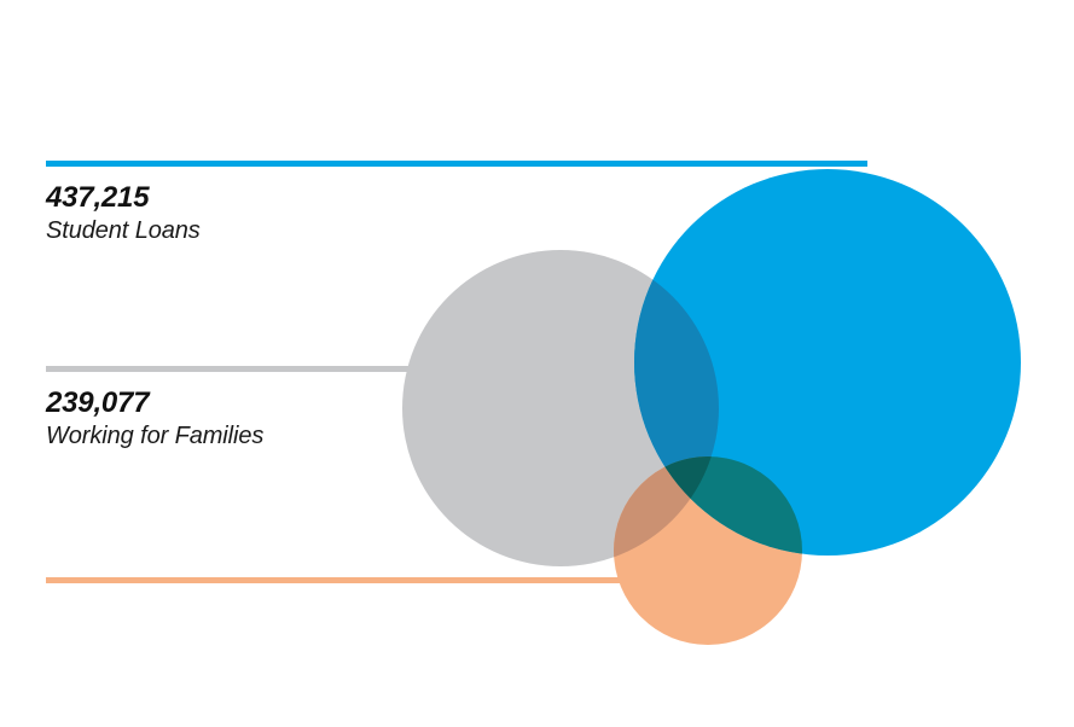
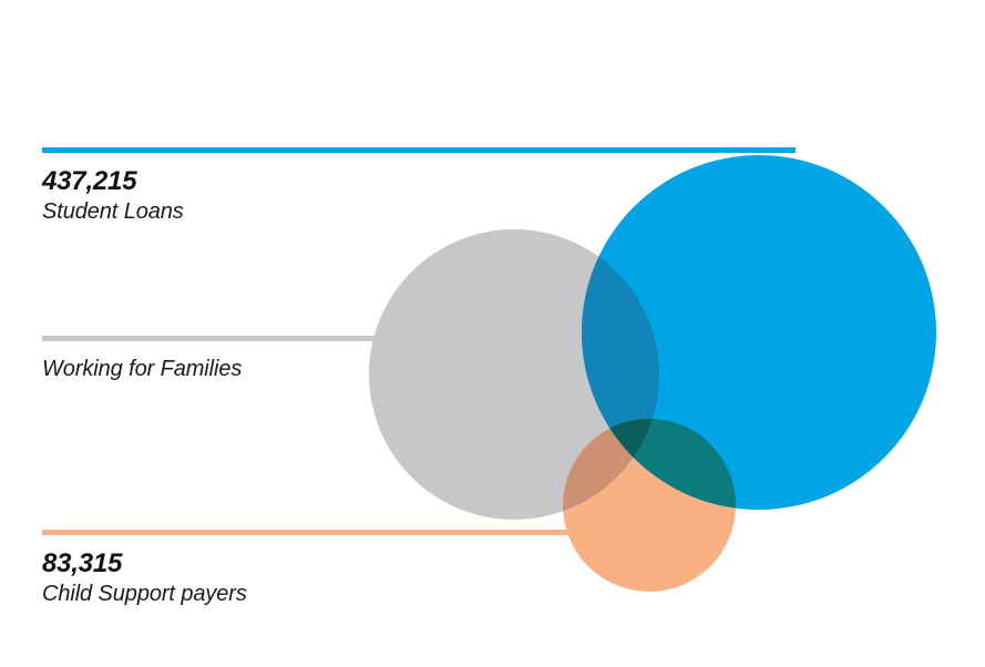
  437,215
  Student Loans
- 239,077
  Working for Families
+ 83,315
+ Child Support payers
